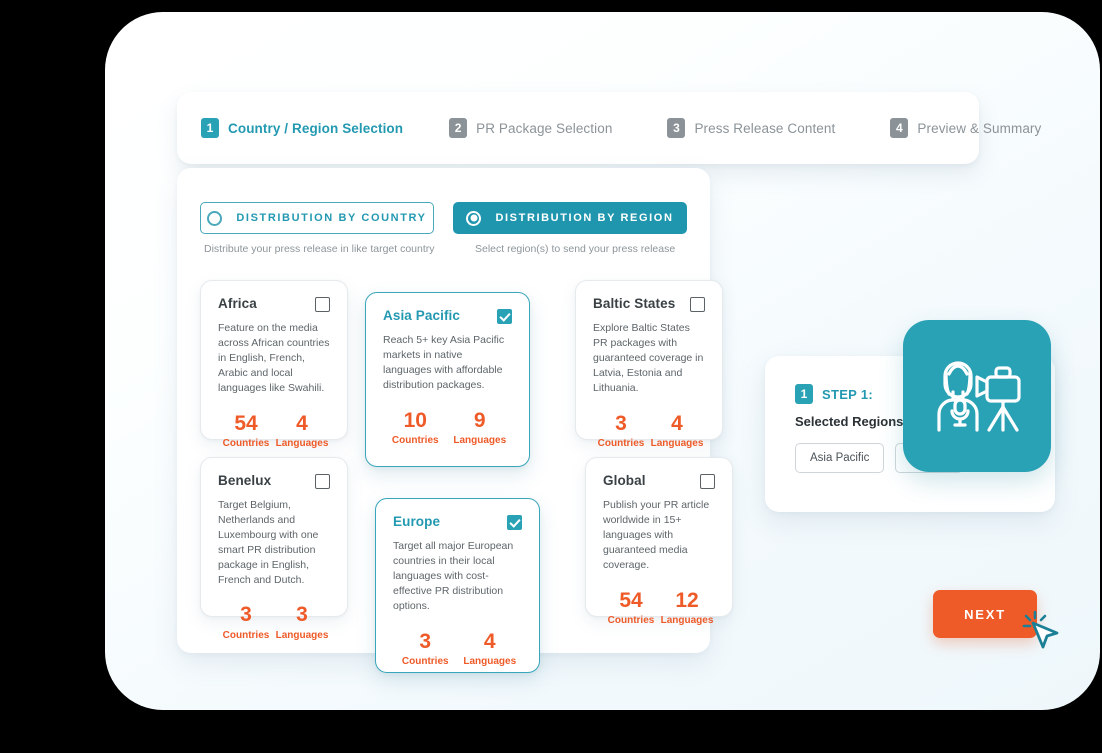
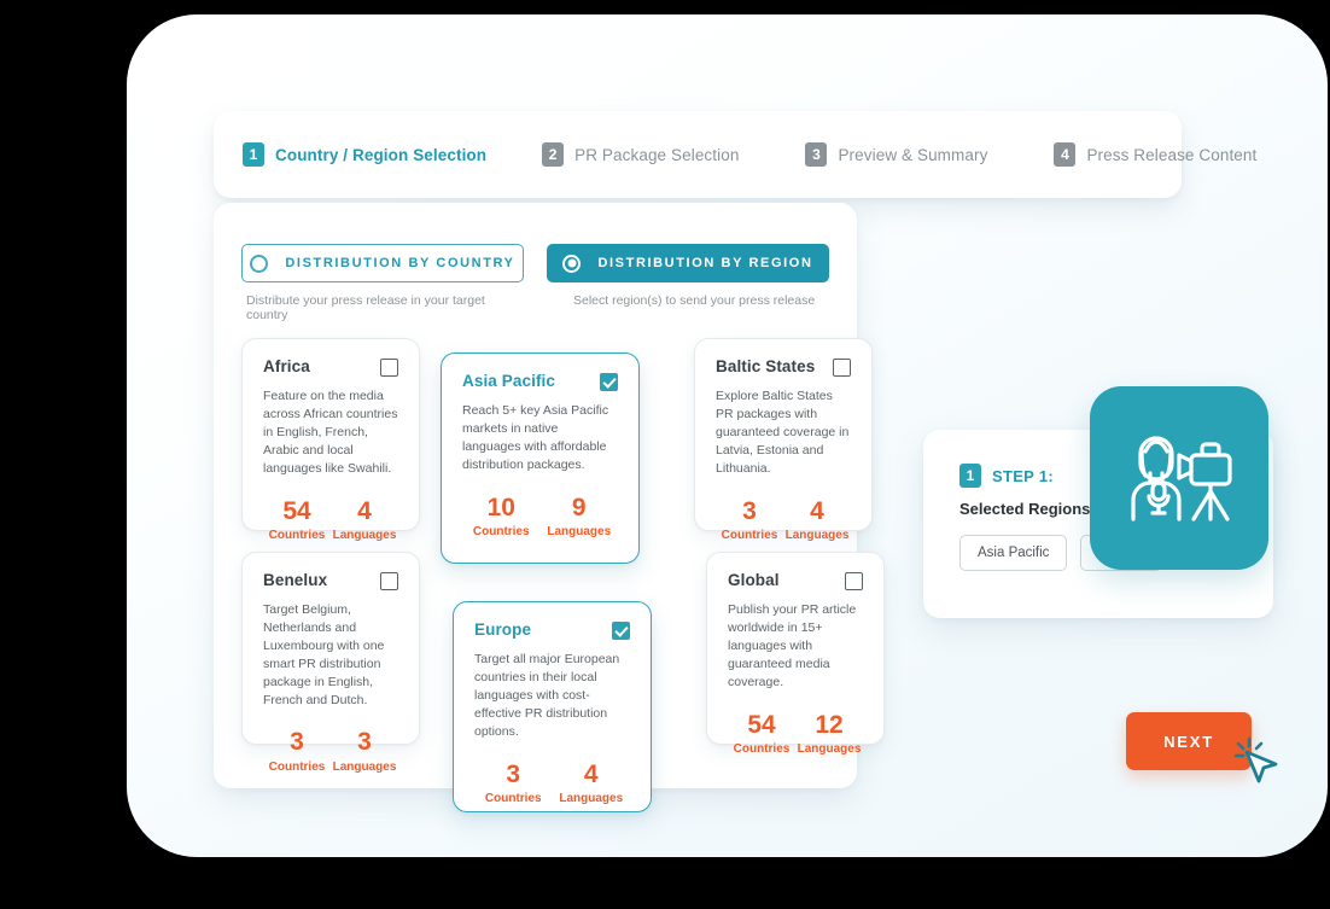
  1
  Country / Region Selection
  2
  PR Package Selection
  3
- Press Release Content
+ Preview & Summary
  4
- Preview & Summary
+ Press Release Content
  DISTRIBUTION BY COUNTRY
  DISTRIBUTION BY REGION
- Distribute your press release in like target country
+ Distribute your press release in your target country
  Select region(s) to send your press release
  Africa
  Feature on the media across African countries in English, French, Arabic and local languages like Swahili.
  54
  Countries
  4
  Languages
  Asia Pacific
  Reach 5+ key Asia Pacific markets in native languages with affordable distribution packages.
  10
  Countries
  9
  Languages
  Baltic States
  Explore Baltic States PR packages with guaranteed coverage in Latvia, Estonia and Lithuania.
  3
  Countries
  4
  Languages
  Benelux
  Target Belgium, Netherlands and Luxembourg with one smart PR distribution package in English, French and Dutch.
  3
  Countries
  3
  Languages
  Europe
  Target all major European countries in their local languages with cost-effective PR distribution options.
  3
  Countries
  4
  Languages
  Global
  Publish your PR article worldwide in 15+ languages with guaranteed media coverage.
  54
  Countries
  12
  Languages
  1
  STEP 1:
  Selected Regions
  Asia Pacific
  NEXT
